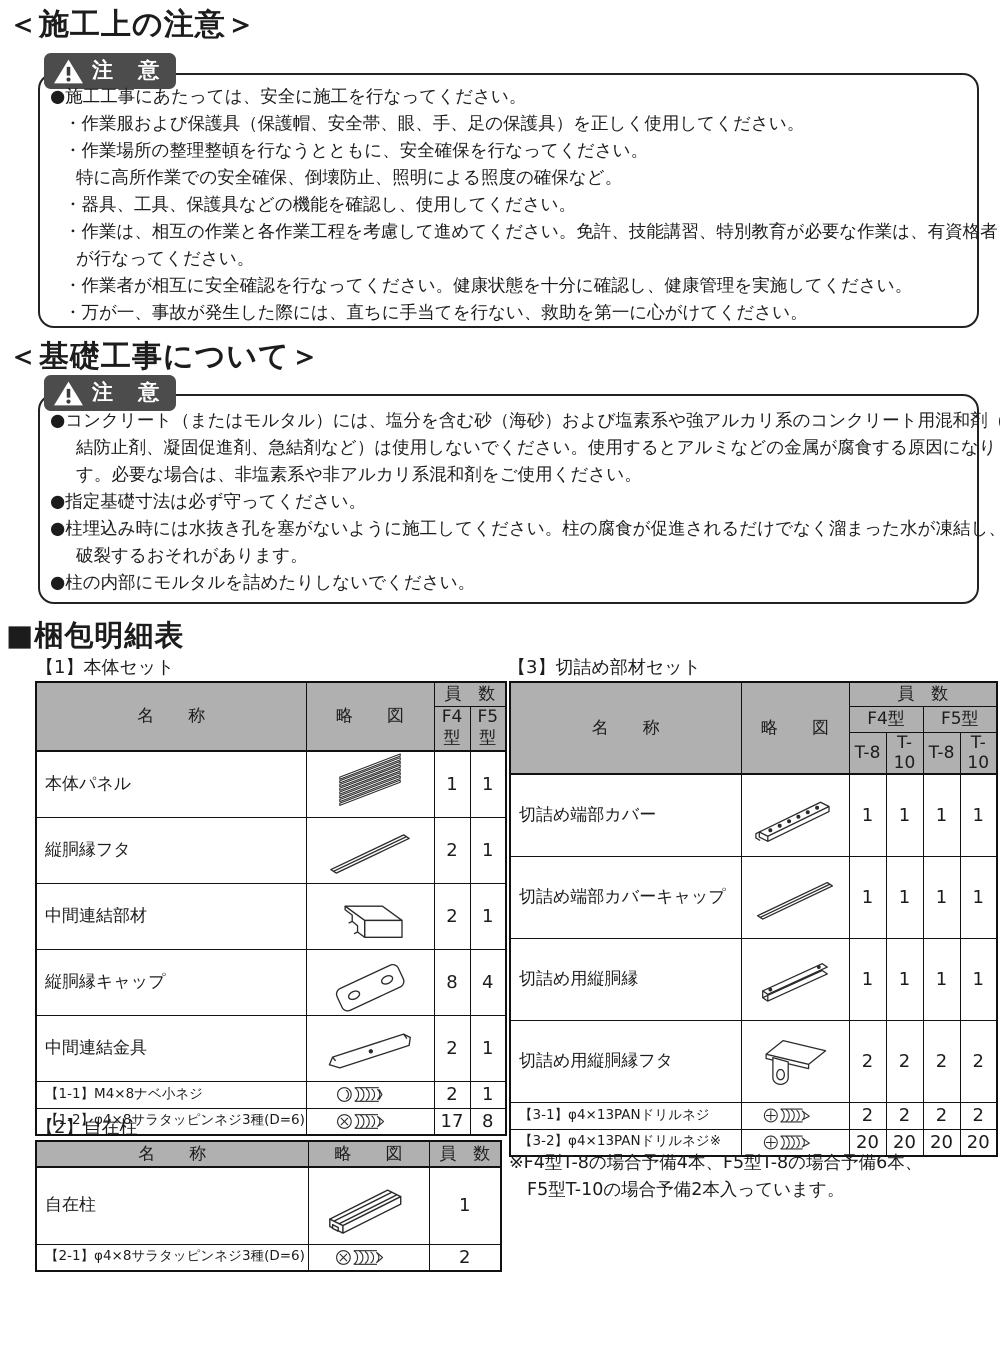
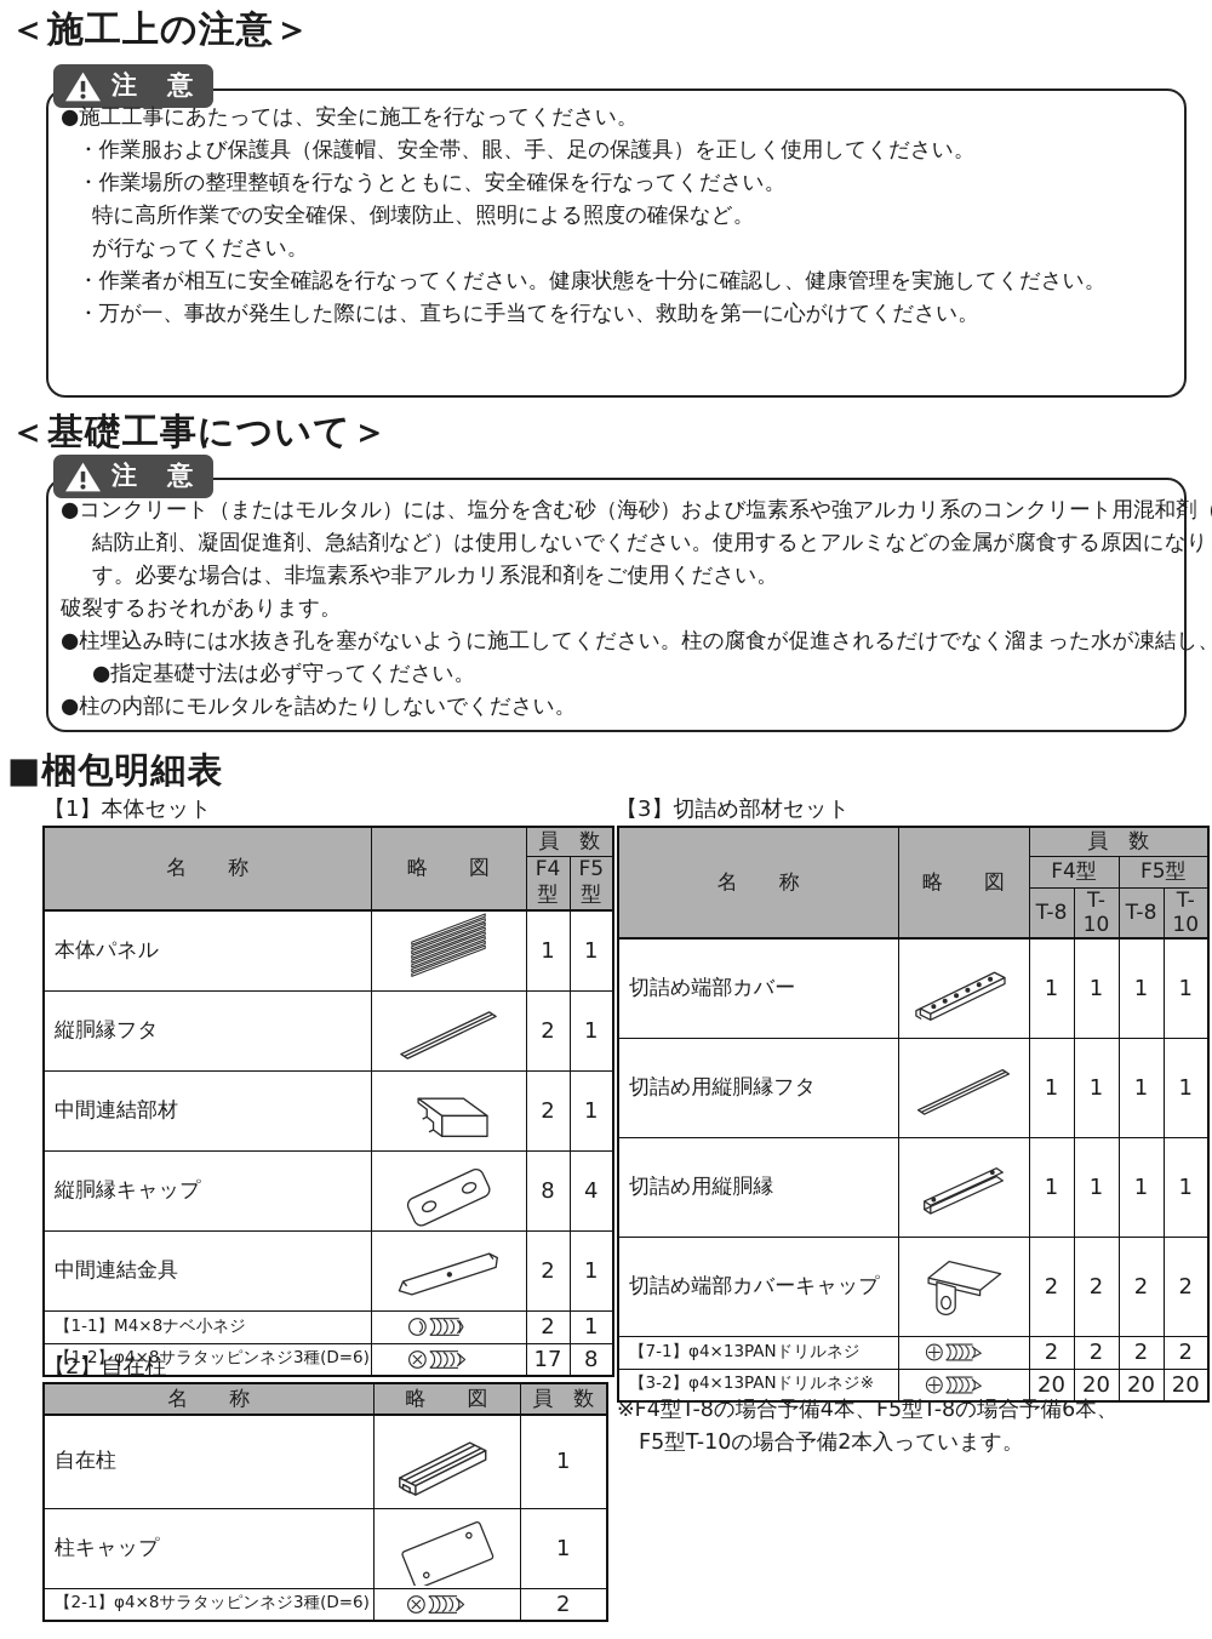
  ＜施工上の注意＞
  注 意
  ●施工工事にあたっては、安全に施工を行なってください。
  ・作業服および保護具（保護帽、安全帯、眼、手、足の保護具）を正しく使用してください。
  ・作業場所の整理整頓を行なうとともに、安全確保を行なってください。
  特に高所作業での安全確保、倒壊防止、照明による照度の確保など。
- ・器具、工具、保護具などの機能を確認し、使用してください。
- ・作業は、相互の作業と各作業工程を考慮して進めてください。免許、技能講習、特別教育が必要な作業は、有資格者
  が行なってください。
  ・作業者が相互に安全確認を行なってください。健康状態を十分に確認し、健康管理を実施してください。
  ・万が一、事故が発生した際には、直ちに手当てを行ない、救助を第一に心がけてください。
  ＜基礎工事について＞
  注 意
  ●コンクリート（またはモルタル）には、塩分を含む砂（海砂）および塩素系や強アルカリ系のコンクリート用混和剤（
  結防止剤、凝固促進剤、急結剤など）は使用しないでください。使用するとアルミなどの金属が腐食する原因になり
  す。必要な場合は、非塩素系や非アルカリ系混和剤をご使用ください。
- ●指定基礎寸法は必ず守ってください。
+ 破裂するおそれがあります。
  ●柱埋込み時には水抜き孔を塞がないように施工してください。柱の腐食が促進されるだけでなく溜まった水が凍結し、
- 破裂するおそれがあります。
+ ●指定基礎寸法は必ず守ってください。
  ●柱の内部にモルタルを詰めたりしないでください。
  ■梱包明細表
  【1】本体セット
  【3】切詰め部材セット
  【2】自在柱
  名 称	略 図	員 数
  F4型	F5型
  本体パネル		1	1
  縦胴縁フタ		2	1
  中間連結部材		2	1
  縦胴縁キャップ		8	4
  中間連結金具		2	1
  【1-1】M4×8ナベ小ネジ		2	1
  【1-2】φ4×8サラタッピンネジ3種(D=6)		17	8
  名 称	略 図	員 数
  自在柱		1
+ 柱キャップ		1
  【2-1】φ4×8サラタッピンネジ3種(D=6)		2
  名 称	略 図	員 数
  F4型	F5型
  T-8	T-10	T-8	T-10
  切詰め端部カバー		1	1	1	1
- 切詰め端部カバーキャップ		1	1	1	1
+ 切詰め用縦胴縁フタ		1	1	1	1
  切詰め用縦胴縁		1	1	1	1
- 切詰め用縦胴縁フタ		2	2	2	2
+ 切詰め端部カバーキャップ		2	2	2	2
- 【3-1】φ4×13PANドリルネジ		2	2	2	2
+ 【7-1】φ4×13PANドリルネジ		2	2	2	2
  【3-2】φ4×13PANドリルネジ※		20	20	20	20
  ※F4型T-8の場合予備4本、F5型T-8の場合予備6本、
  F5型T-10の場合予備2本入っています。
